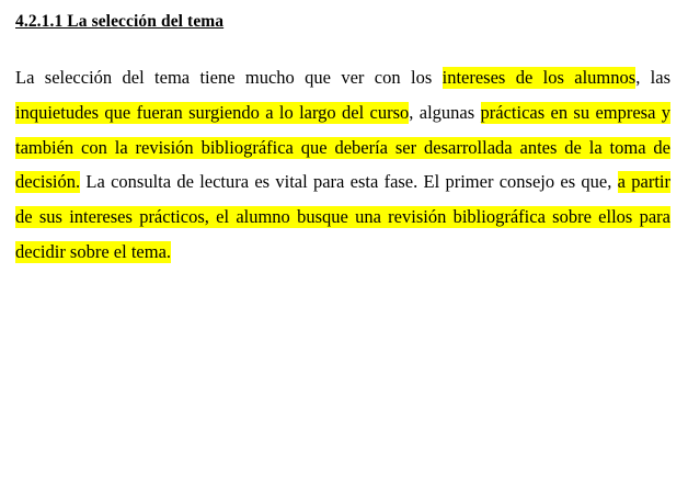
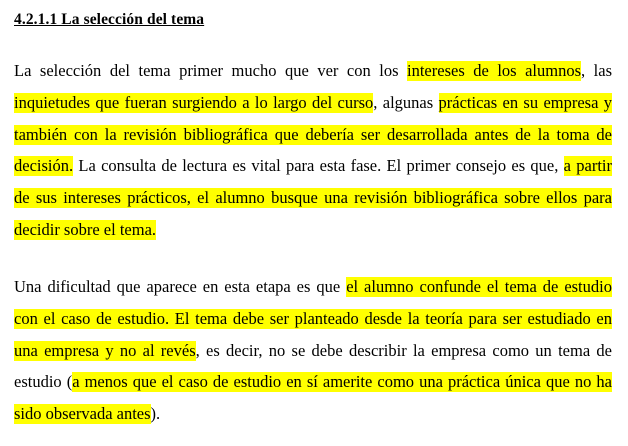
  4.2.1.1 La selección del tema
- La selección del tema tiene mucho que ver con los intereses de los alumnos, las inquietudes que fueran surgiendo a lo largo del curso, algunas prácticas en su empresa y también con la revisión bibliográfica que debería ser desarrollada antes de la toma de decisión. La consulta de lectura es vital para esta fase. El primer consejo es que, a partir de sus intereses prácticos, el alumno busque una revisión bibliográfica sobre ellos para decidir sobre el tema.
+ La selección del tema primer mucho que ver con los intereses de los alumnos, las inquietudes que fueran surgiendo a lo largo del curso, algunas prácticas en su empresa y también con la revisión bibliográfica que debería ser desarrollada antes de la toma de decisión. La consulta de lectura es vital para esta fase. El primer consejo es que, a partir de sus intereses prácticos, el alumno busque una revisión bibliográfica sobre ellos para decidir sobre el tema.
+ Una dificultad que aparece en esta etapa es que el alumno confunde el tema de estudio con el caso de estudio. El tema debe ser planteado desde la teoría para ser estudiado en una empresa y no al revés, es decir, no se debe describir la empresa como un tema de estudio (a menos que el caso de estudio en sí amerite como una práctica única que no ha sido observada antes).
